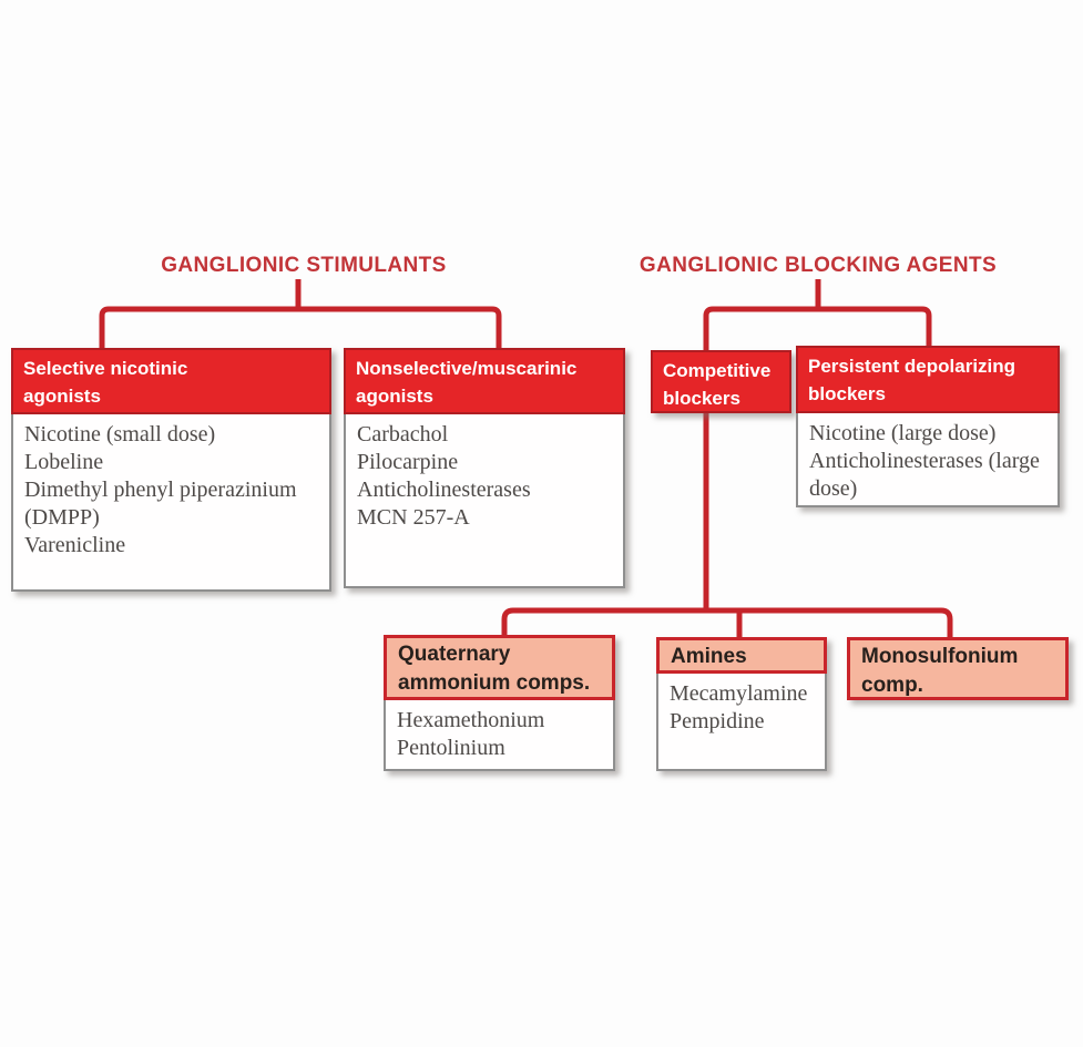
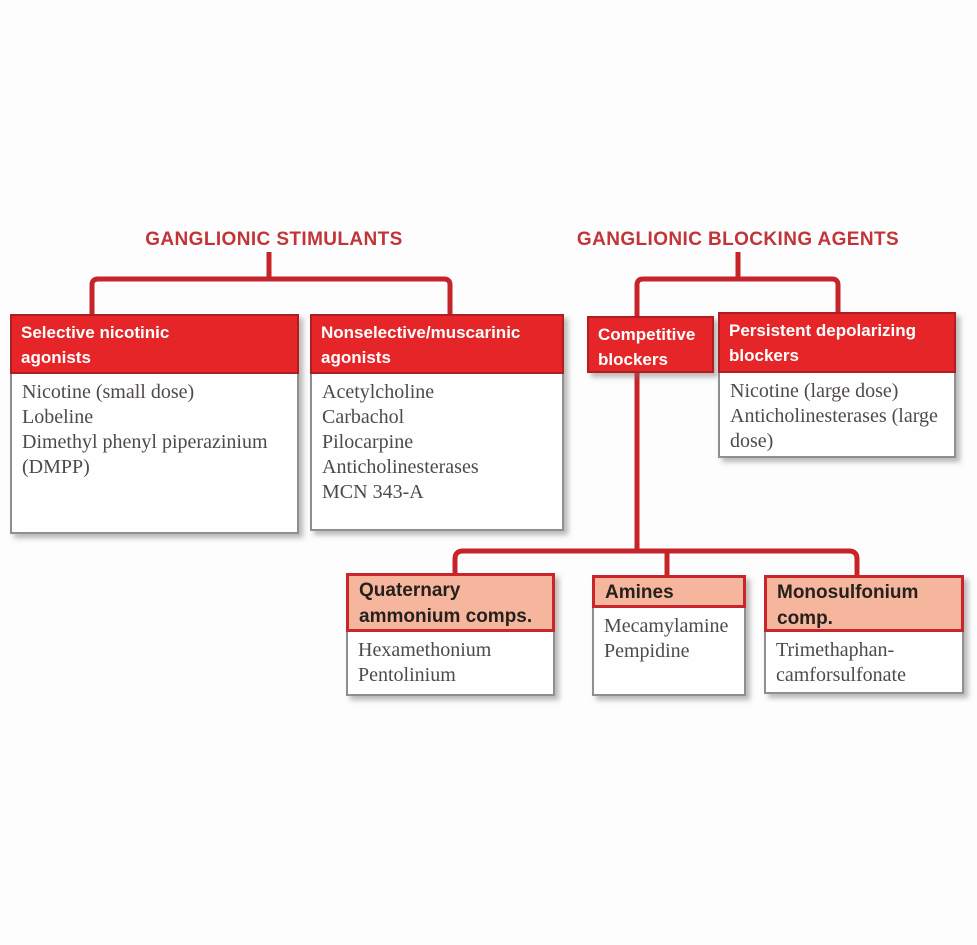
  GANGLIONIC STIMULANTS
  GANGLIONIC BLOCKING AGENTS
  Selective nicotinic
  agonists
  Nicotine (small dose)
  Lobeline
  Dimethyl phenyl piperazinium (DMPP)
- Varenicline
  Nonselective/muscarinic
  agonists
+ Acetylcholine
  Carbachol
  Pilocarpine
  Anticholinesterases
- MCN 257-A
+ MCN 343-A
  Competitive
  blockers
  Persistent depolarizing
  blockers
  Nicotine (large dose)
  Anticholinesterases (large dose)
  Quaternary
  ammonium comps.
  Hexamethonium
  Pentolinium
  Amines
  Mecamylamine
  Pempidine
  Monosulfonium
  comp.
+ Trimethaphan-camforsulfonate
